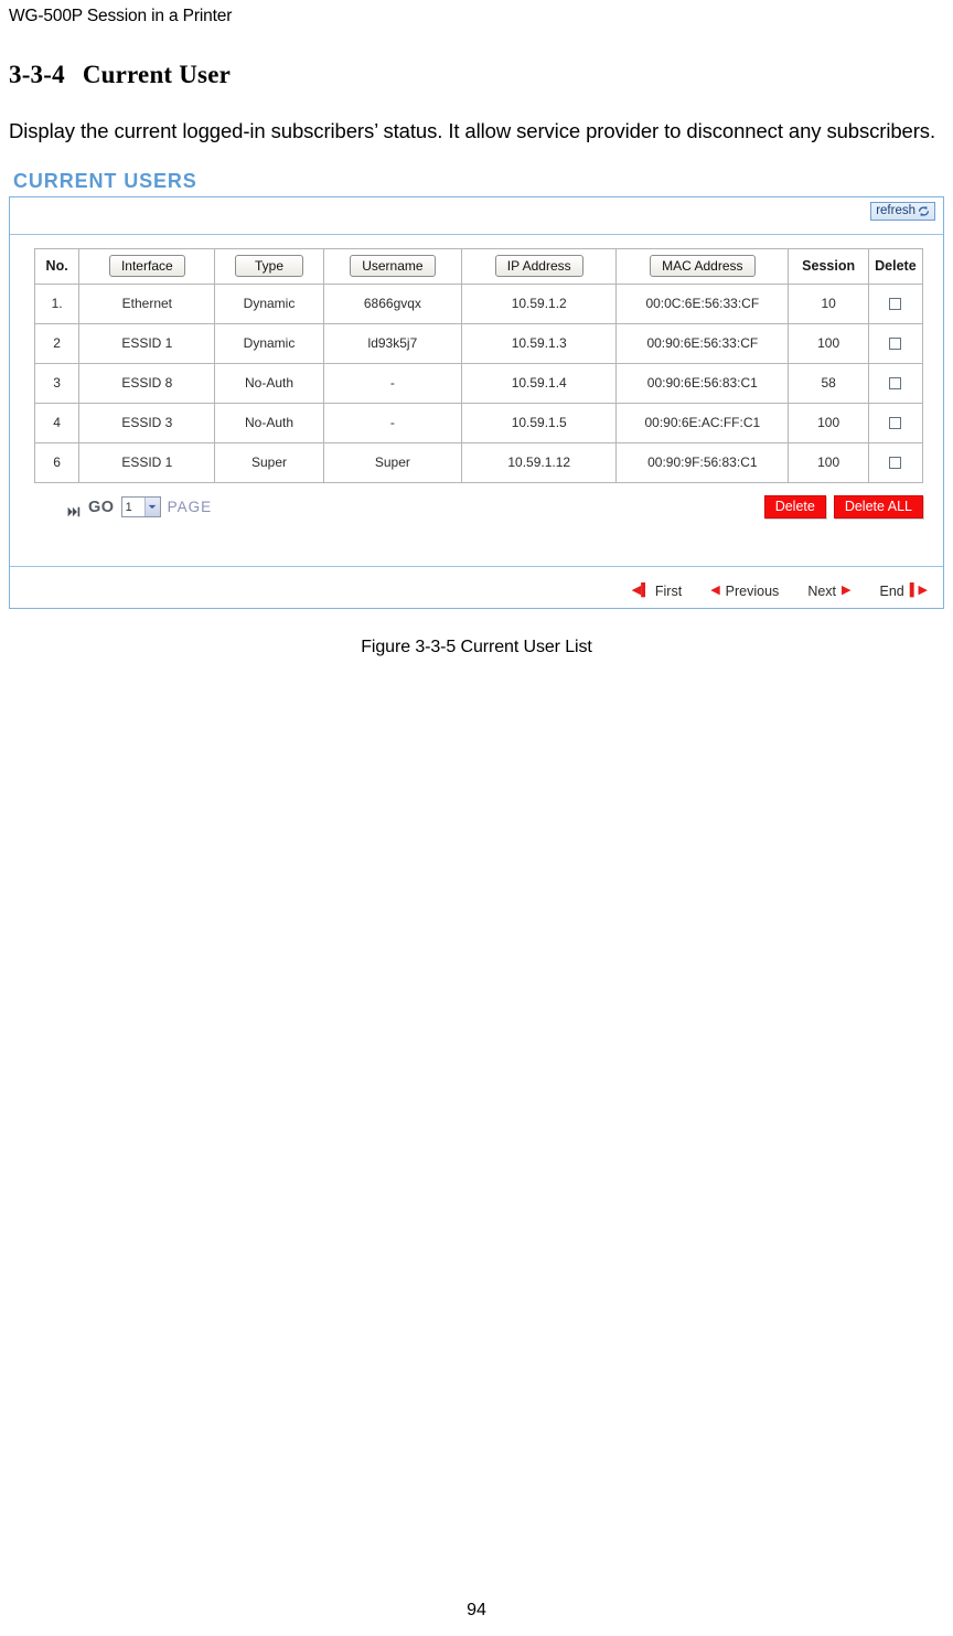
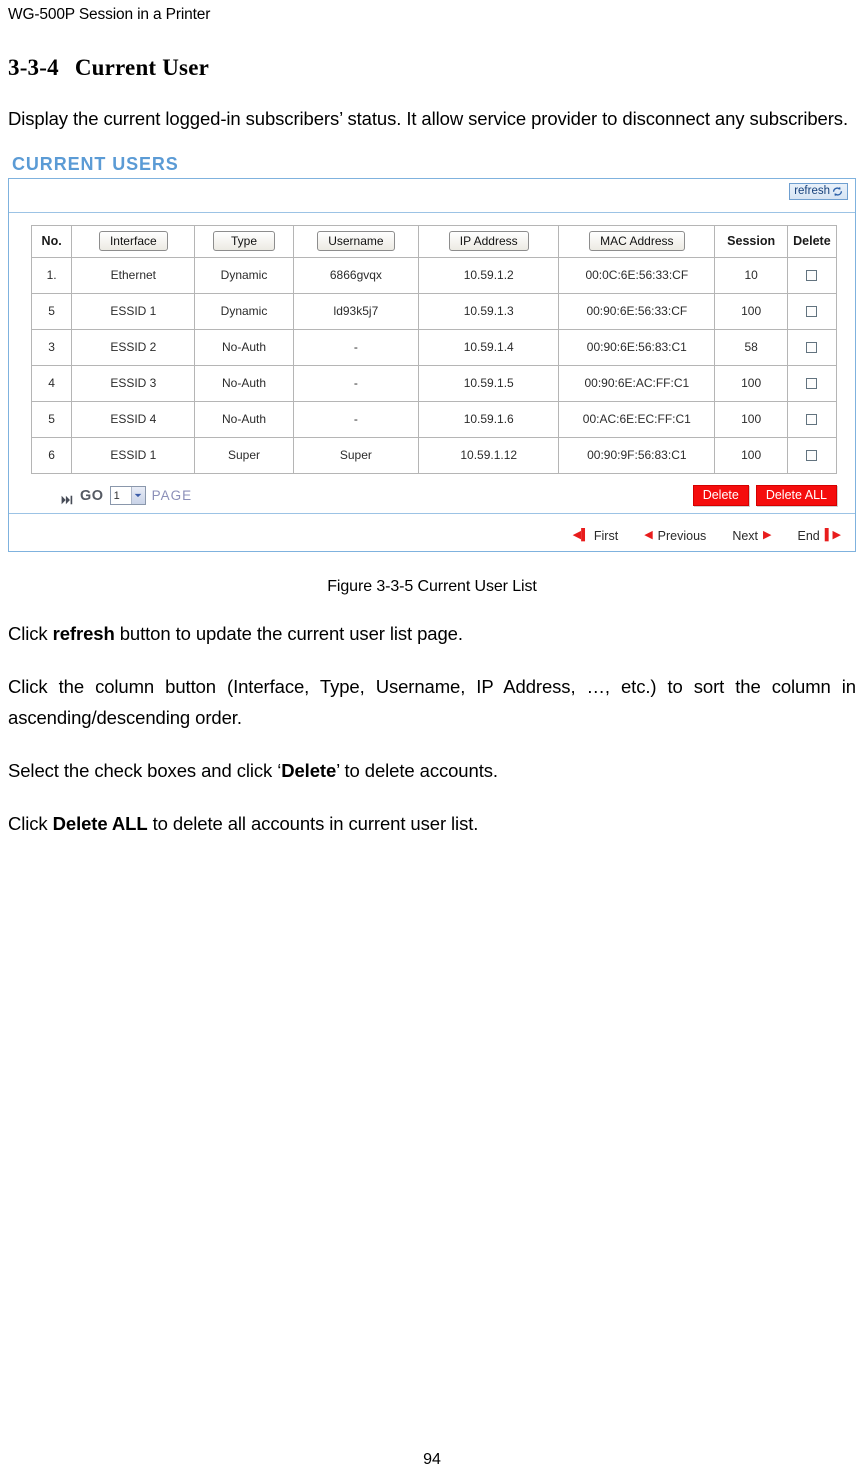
  WG-500P Session in a Printer
  3-3-4 Current User
  Display the current logged-in subscribers’ status. It allow service provider to disconnect any subscribers.
  CURRENT USERS
  refresh
  No.	Interface	Type	Username	IP Address	MAC Address	Session	Delete
  1.	Ethernet	Dynamic	6866gvqx	10.59.1.2	00:0C:6E:56:33:CF	10
- 2	ESSID 1	Dynamic	ld93k5j7	10.59.1.3	00:90:6E:56:33:CF	100
+ 5	ESSID 1	Dynamic	ld93k5j7	10.59.1.3	00:90:6E:56:33:CF	100
- 3	ESSID 8	No-Auth	-	10.59.1.4	00:90:6E:56:83:C1	58
+ 3	ESSID 2	No-Auth	-	10.59.1.4	00:90:6E:56:83:C1	58
  4	ESSID 3	No-Auth	-	10.59.1.5	00:90:6E:AC:FF:C1	100
+ 5	ESSID 4	No-Auth	-	10.59.1.6	00:AC:6E:EC:FF:C1	100
  6	ESSID 1	Super	Super	10.59.1.12	00:90:9F:56:83:C1	100
  GO
  1
  PAGE
  Delete
  Delete ALL
  ◀▌
  First
  ◀
  Previous
  Next
  ▶
  End
  ▌▶
  Figure 3-3-5 Current User List
+ Click refresh button to update the current user list page.
+ Click the column button (Interface, Type, Username, IP Address, …, etc.) to sort the column in ascending/descending order.
+ Select the check boxes and click ‘Delete’ to delete accounts.
+ Click Delete ALL to delete all accounts in current user list.
  94
